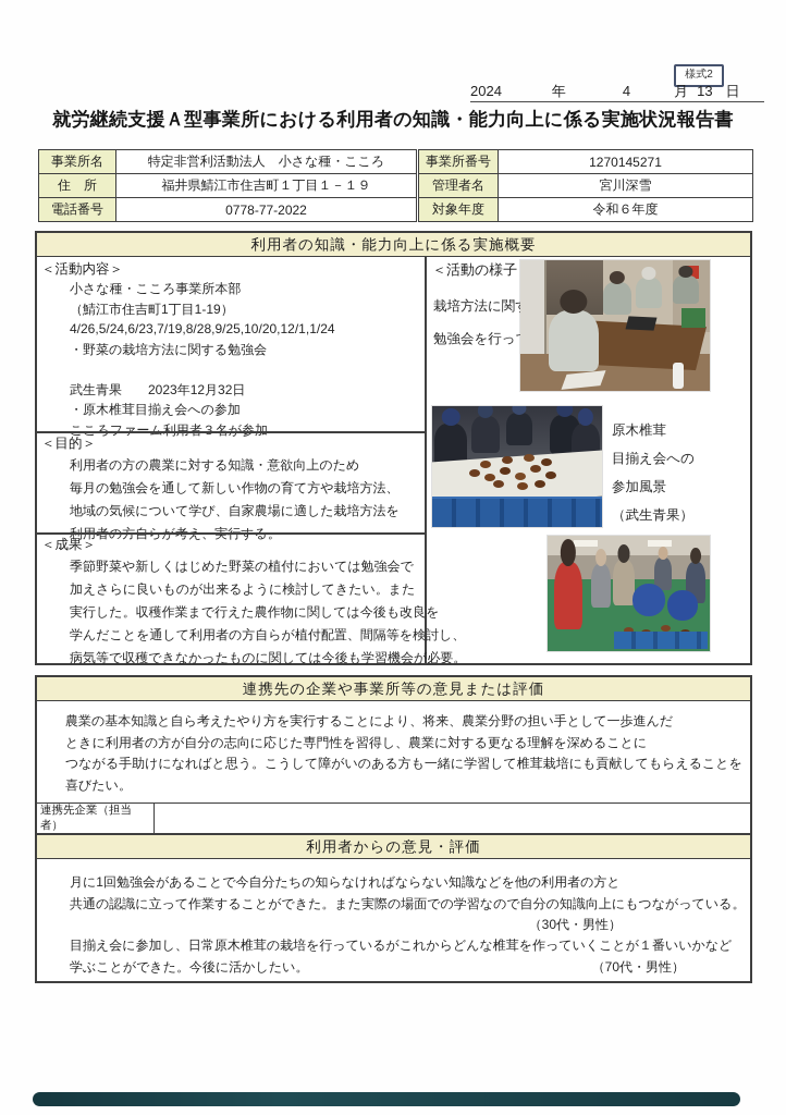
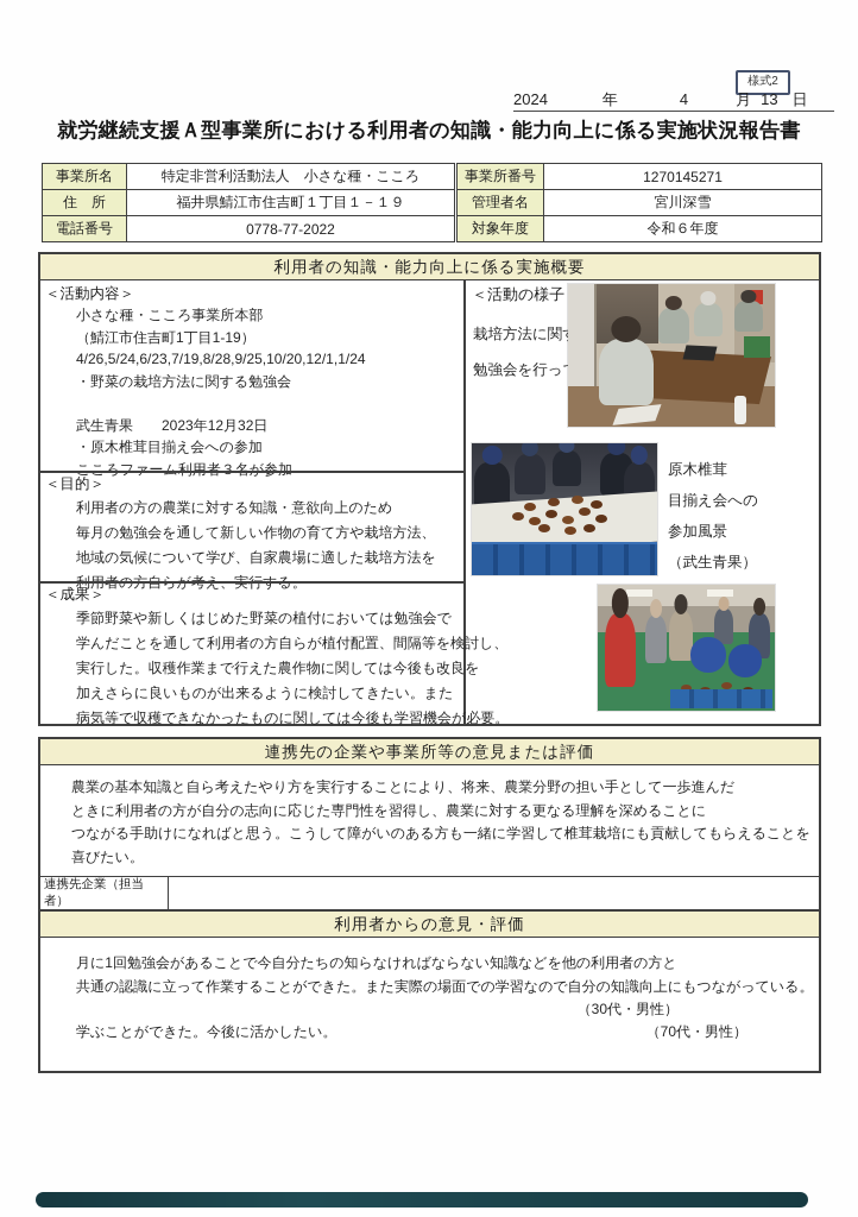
  様式2
  2024
  年
  4
  月
  13
  日
  就労継続支援Ａ型事業所における利用者の知識・能力向上に係る実施状況報告書
  事業所名
  特定非営利活動法人 小さな種・こころ
  住 所
  福井県鯖江市住吉町１丁目１－１９
  電話番号
  0778-77-2022
  事業所番号
  1270145271
  管理者名
  宮川深雪
  対象年度
  令和６年度
  利用者の知識・能力向上に係る実施概要
  ＜活動内容＞
  小さな種・こころ事業所本部
  （鯖江市住吉町1丁目1-19）
  4/26,5/24,6/23,7/19,8/28,9/25,10/20,12/1,1/24
  ・野菜の栽培方法に関する勉強会
  武生青果 2023年12月32日
  ・原木椎茸目揃え会への参加
  こころファーム利用者３名が参加
  ＜目的＞
  利用者の方の農業に対する知識・意欲向上のため
  毎月の勉強会を通して新しい作物の育て方や栽培方法、
  地域の気候について学び、自家農場に適した栽培方法を
  ＜成果＞
  季節野菜や新しくはじめた野菜の植付においては勉強会で
- 加えさらに良いものが出来るように検討してきたい。また
+ 学んだことを通して利用者の方自らが植付配置、間隔等を検討し、
  実行した。収穫作業まで行えた農作物に関しては今後も改良を
- 学んだことを通して利用者の方自らが植付配置、間隔等を検討し、
+ 加えさらに良いものが出来るように検討してきたい。また
  病気等で収穫できなかったものに関しては今後も学習機会が必要。
  ＜活動の様子
  栽培方法に関
  勉強会を行っ
  原木椎茸
  目揃え会への
  参加風景
  （武生青果）
  連携先の企業や事業所等の意見または評価
  農業の基本知識と自ら考えたやり方を実行することにより、将来、農業分野の担い手として一歩進んだ
  ときに利用者の方が自分の志向に応じた専門性を習得し、農業に対する更なる理解を深めることに
  つながる手助けになればと思う。こうして障がいのある方も一緒に学習して椎茸栽培にも貢献してもらえることを
  喜びたい。
  連携先企業（担当者）
  利用者からの意見・評価
  月に1回勉強会があることで今自分たちの知らなければならない知識などを他の利用者の方と
  共通の認識に立って作業することができた。また実際の場面での学習なので自分の知識向上にもつながっている。
  （30代・男性）
- 目揃え会に参加し、日常原木椎茸の栽培を行っているがこれからどんな椎茸を作っていくことが１番いいかなど
  学ぶことができた。今後に活かしたい。
  （70代・男性）
